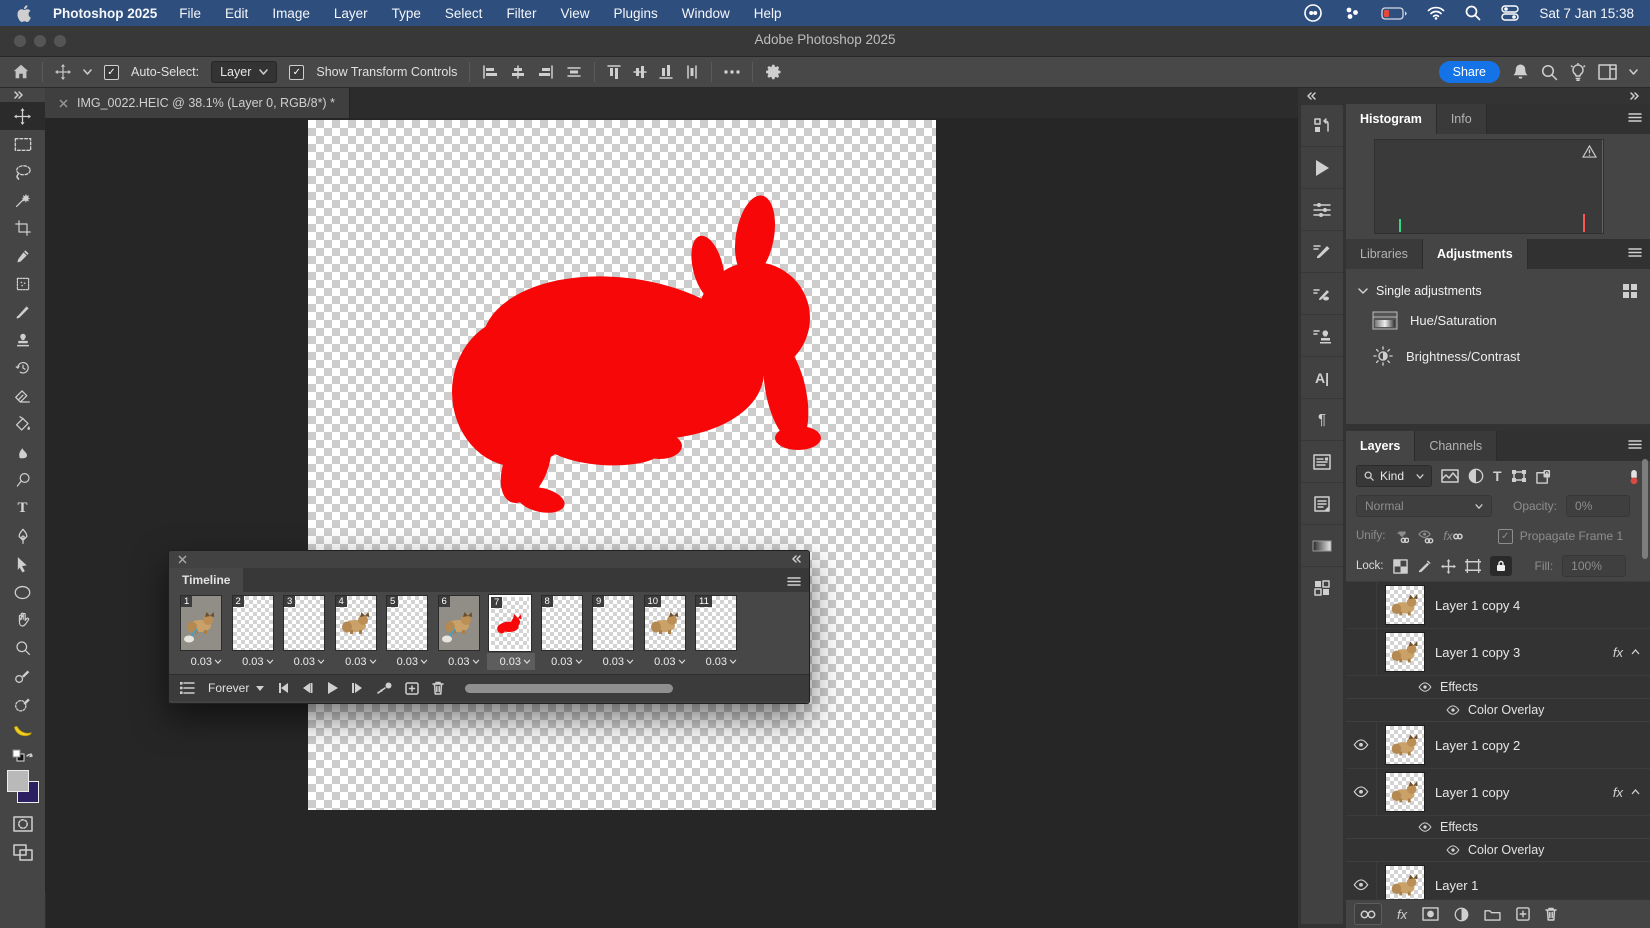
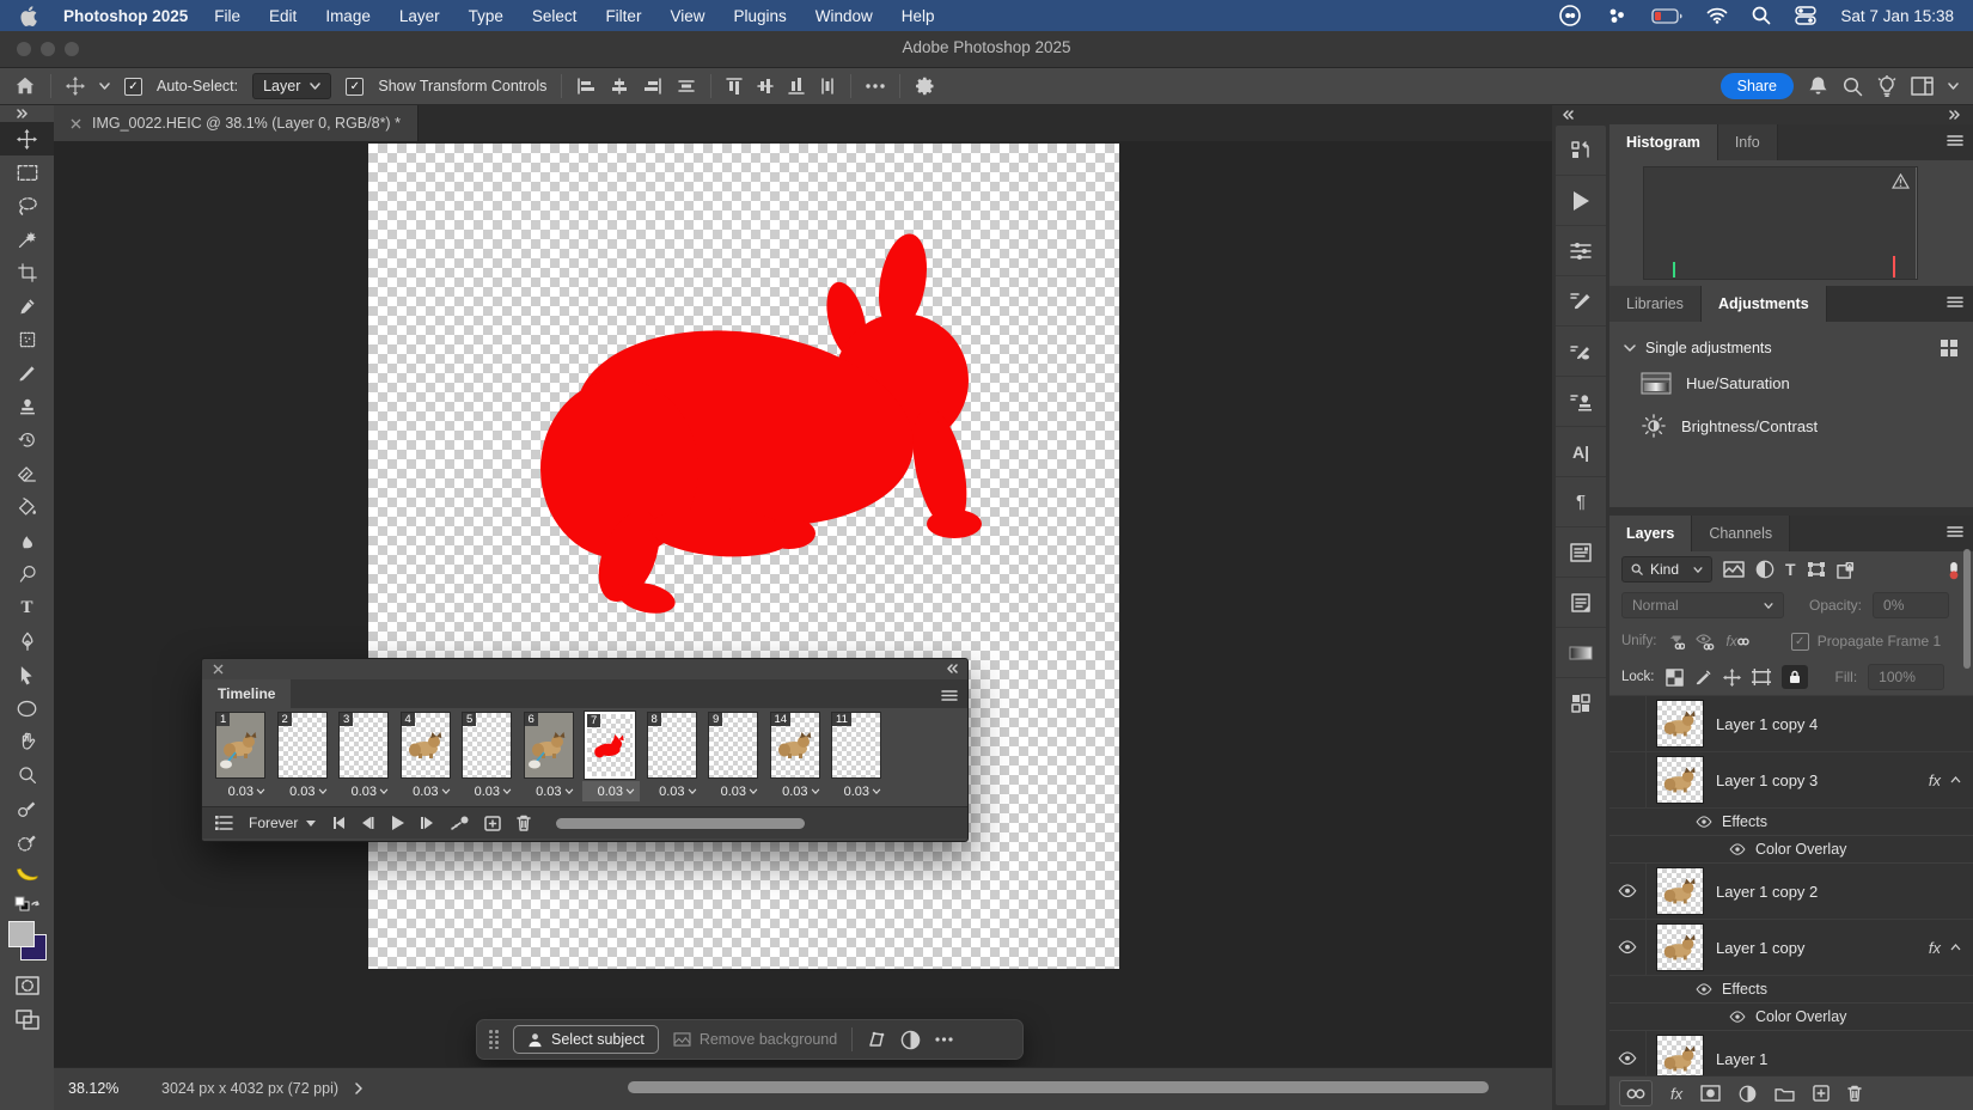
  Photoshop 2025
  File
  Edit
  Image
  Layer
  Type
  Select
  Filter
  View
  Plugins
  Window
  Help
  Sat 7 Jan 15:38
  Adobe Photoshop 2025
  ✓
  Auto-Select:
  Layer
  ✓
  Show Transform Controls
  Share
  T
  IMG_0022.HEIC @ 38.1% (Layer 0, RGB/8*) *
  Timeline
  1
  0.03
  2
  0.03
  3
  0.03
  4
  0.03
  5
  0.03
  6
  0.03
  7
  0.03
  8
  0.03
  9
  0.03
- 10
+ 14
  0.03
  11
  0.03
  Forever
+ Select subject
+ Remove background
+ 38.12%
+ 3024 px x 4032 px (72 ppi)
  A|
  ¶
  Histogram
  Info
  Libraries
  Adjustments
  Single adjustments
  Hue/Saturation
  Brightness/Contrast
  Layers
  Channels
  Kind
  T
  Normal
  Opacity:
  0%
  Unify:
  fx
  ✓
  Propagate Frame 1
  Lock:
  Fill:
  100%
  Layer 1 copy 4
  Layer 1 copy 3
  fx
  Effects
  Color Overlay
  Layer 1 copy 2
  Layer 1 copy
  fx
  Effects
  Color Overlay
  Layer 1
  fx
